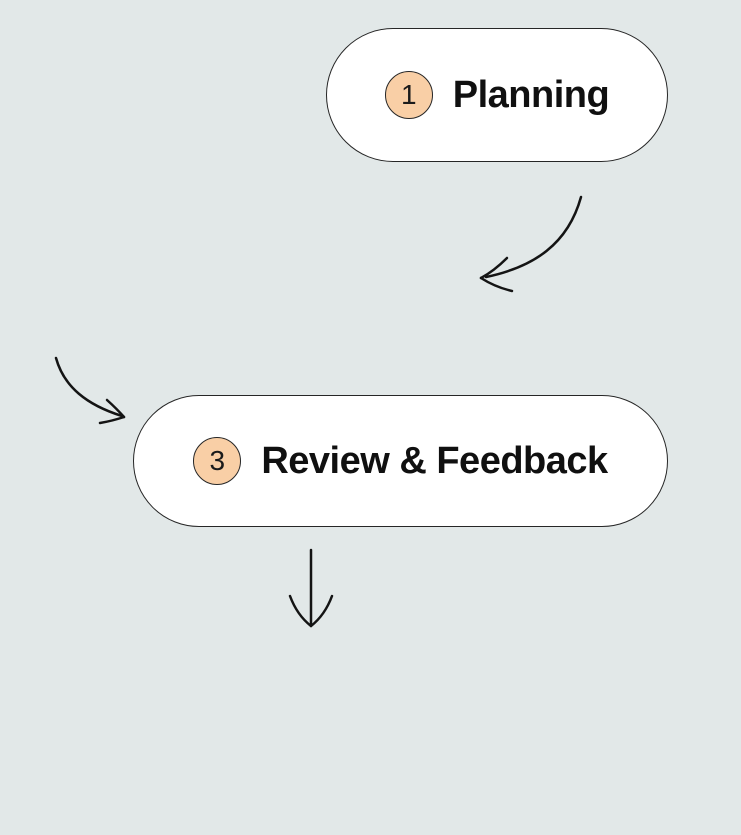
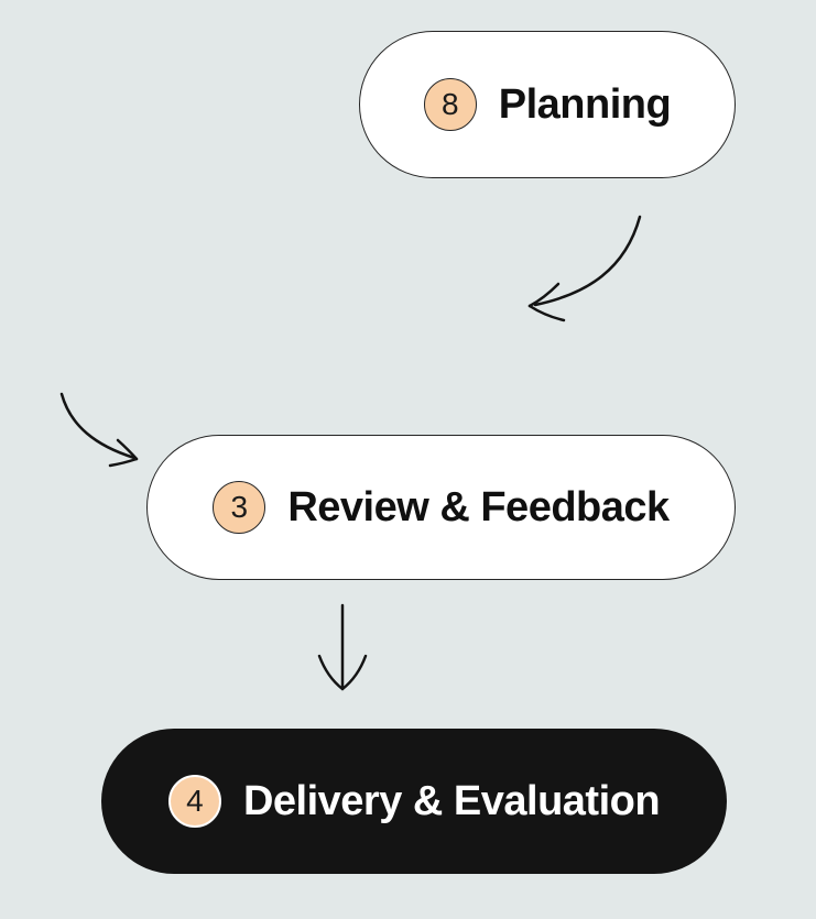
- 1
+ 8
  Planning
  3
  Review & Feedback
+ 4
+ Delivery & Evaluation
